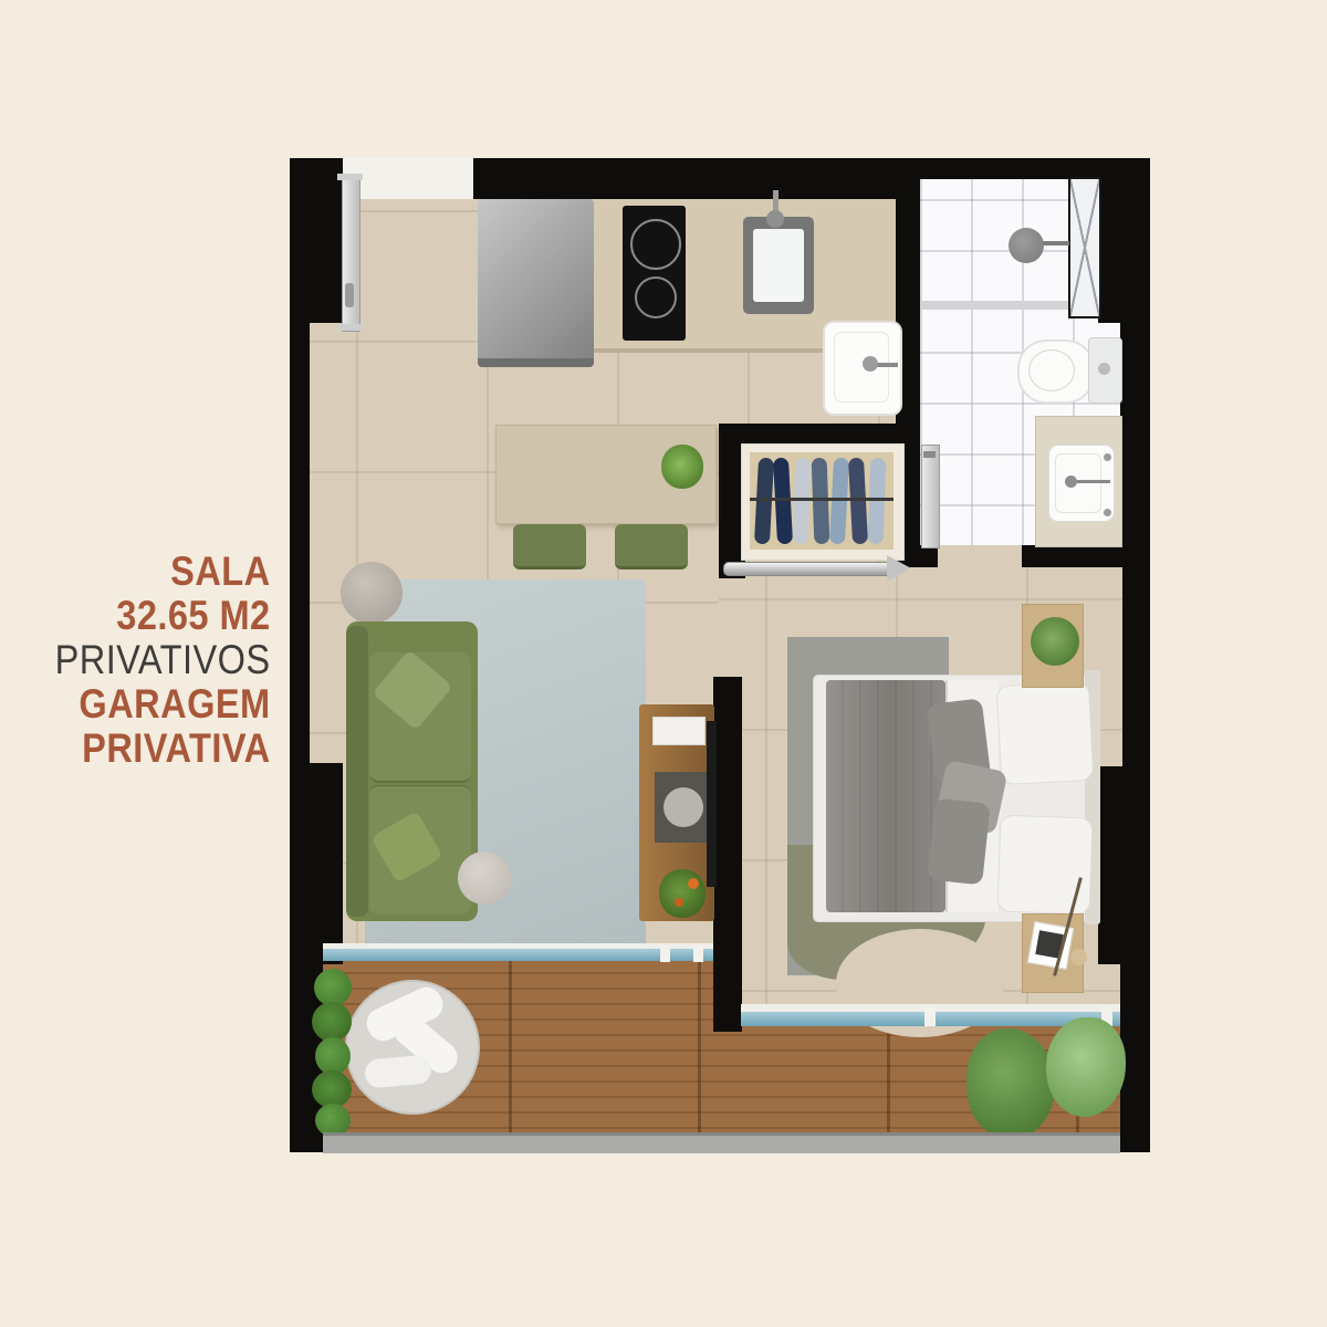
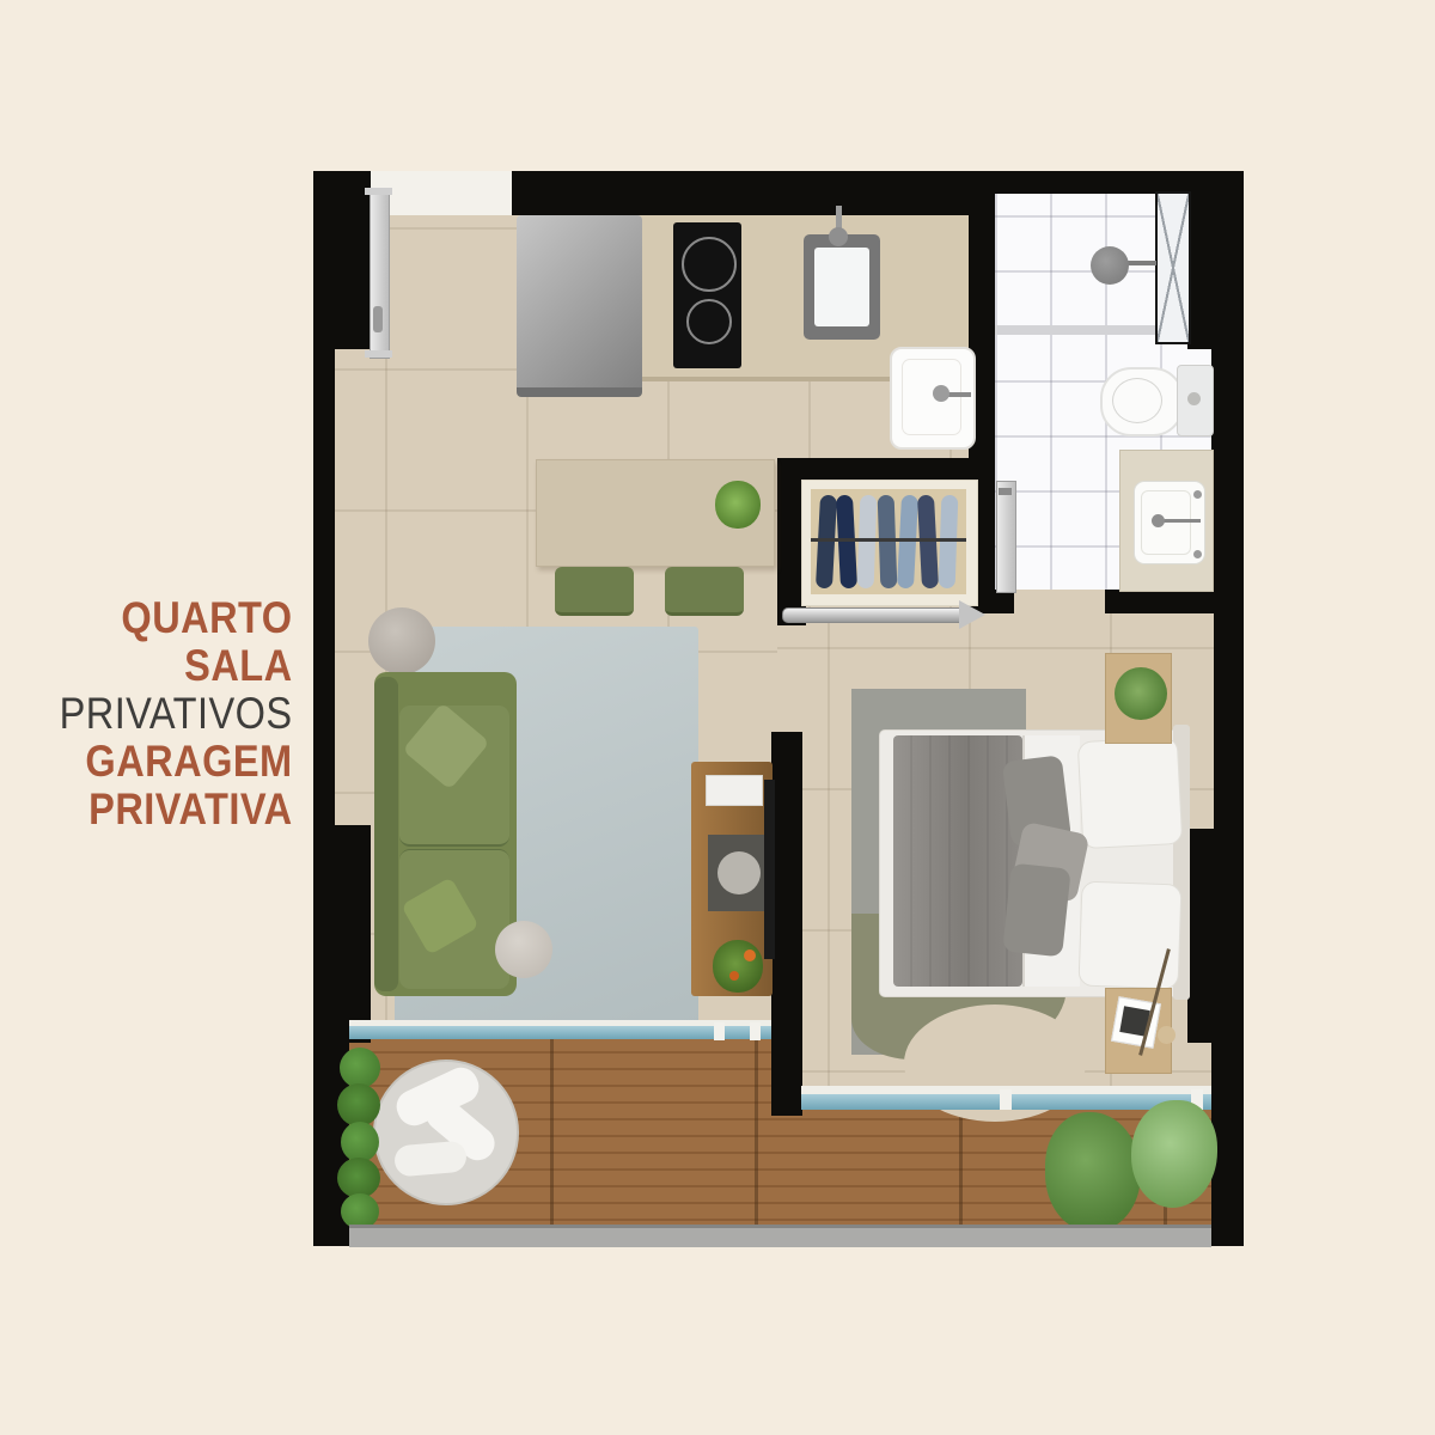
+ QUARTO
  SALA
- 32.65 M2
  PRIVATIVOS
  GARAGEM
  PRIVATIVA
